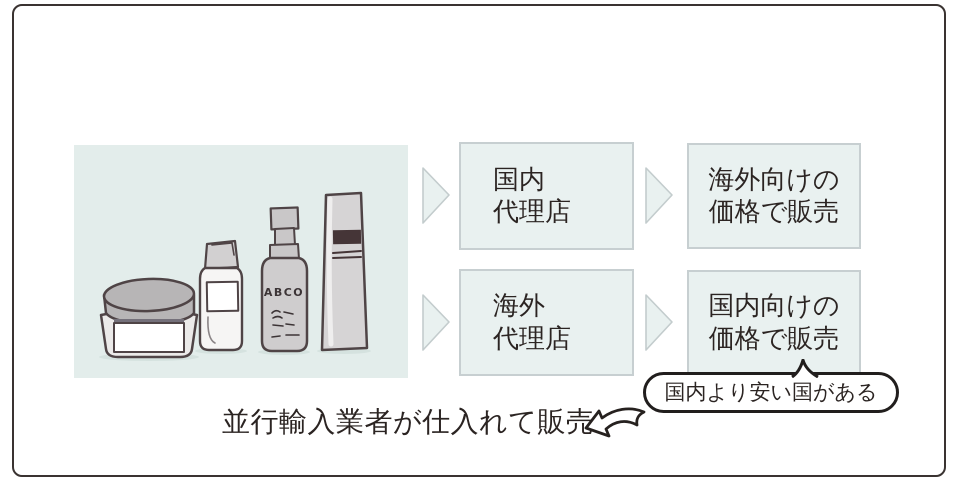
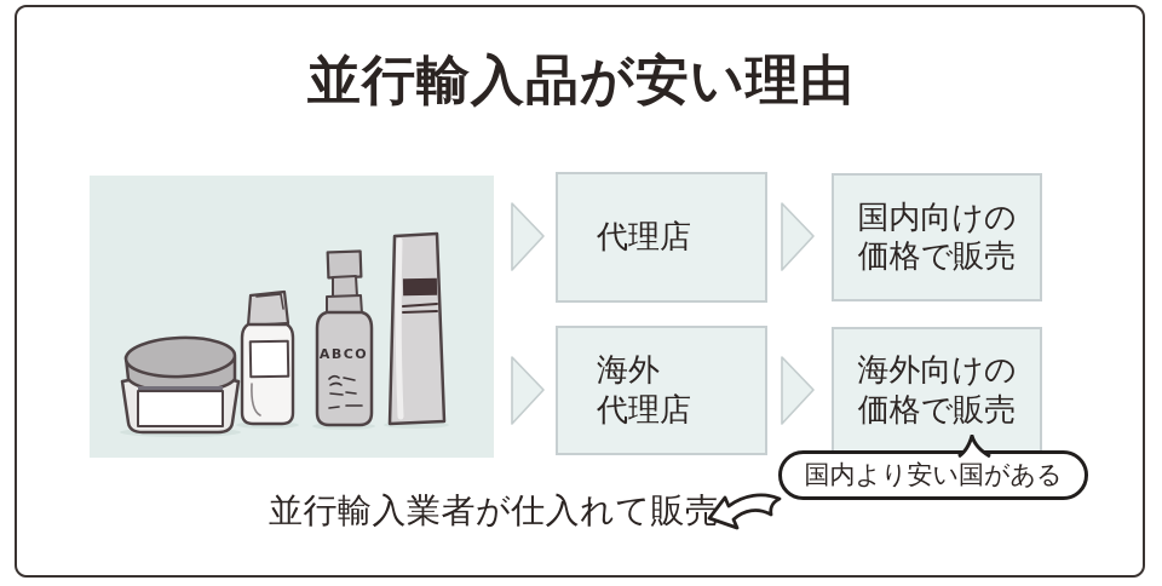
+ 並行輸入品が安い理由
  ABCO
- 国内
  代理店
- 海外向けの
+ 国内向けの
  価格で販売
  海外
  代理店
- 国内向けの
+ 海外向けの
  価格で販売
  国内より安い国がある
  並行輸入業者が仕入れて販売
